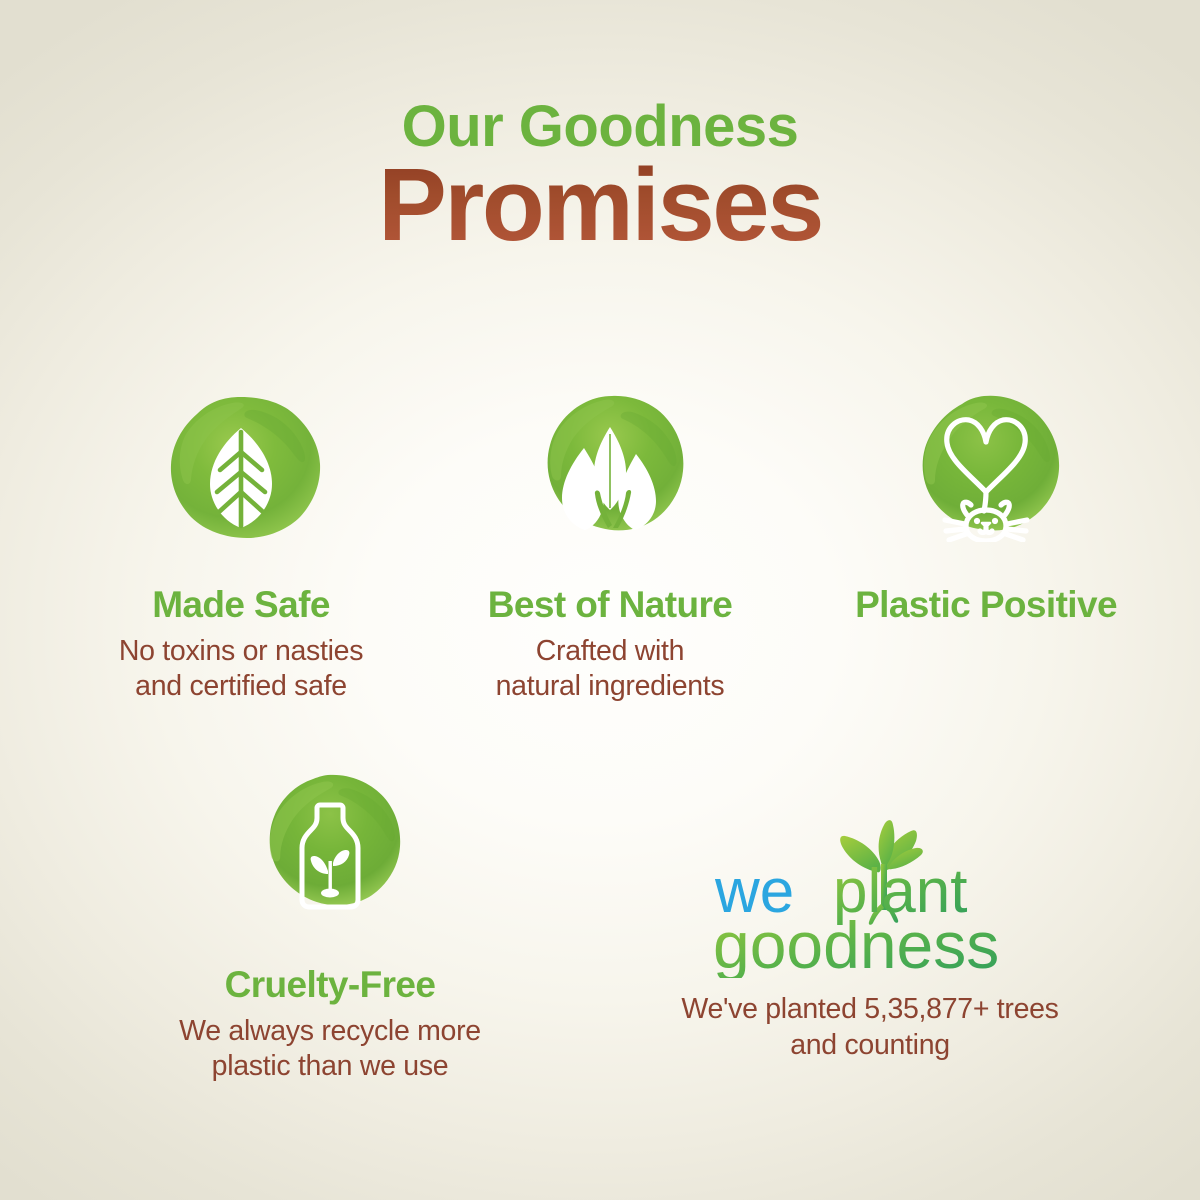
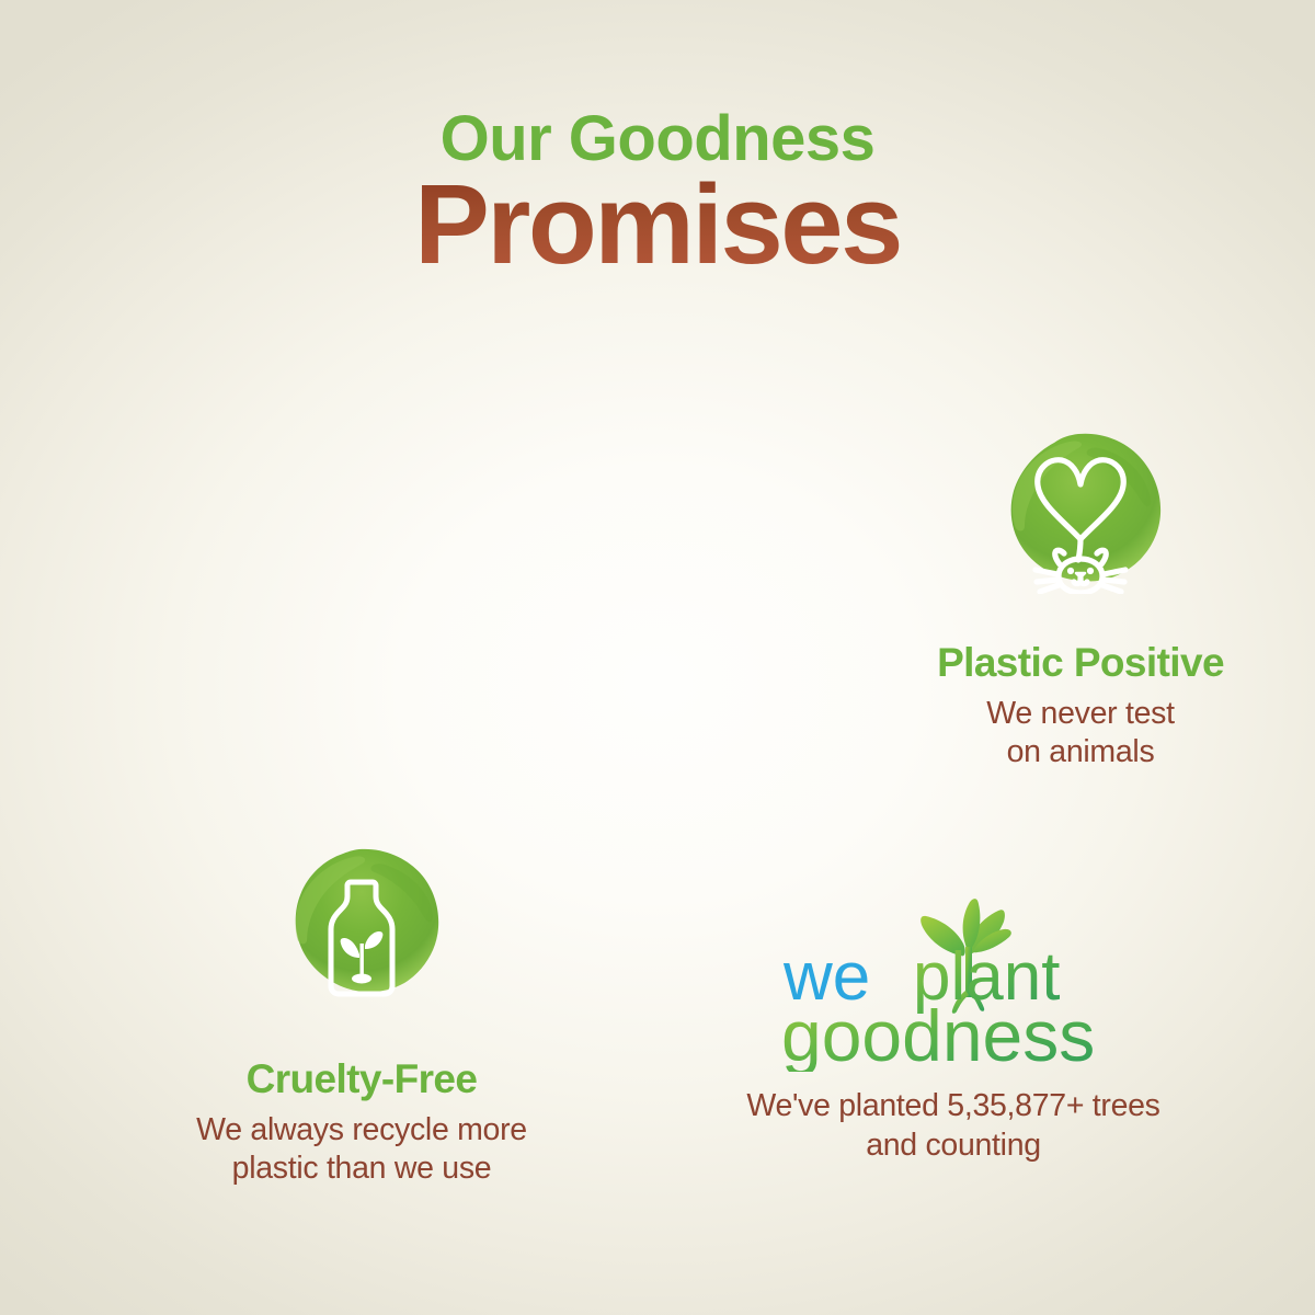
  Our Goodness
  Promises
- Made Safe
- No toxins or nasties
- and certified safe
- Best of Nature
- Crafted with
- natural ingredients
  Plastic Positive
+ We never test
+ on animals
  Cruelty-Free
  We always recycle more
  plastic than we use
  we
  plant
  goodness
  We've planted 5,35,877+ trees
  and counting
